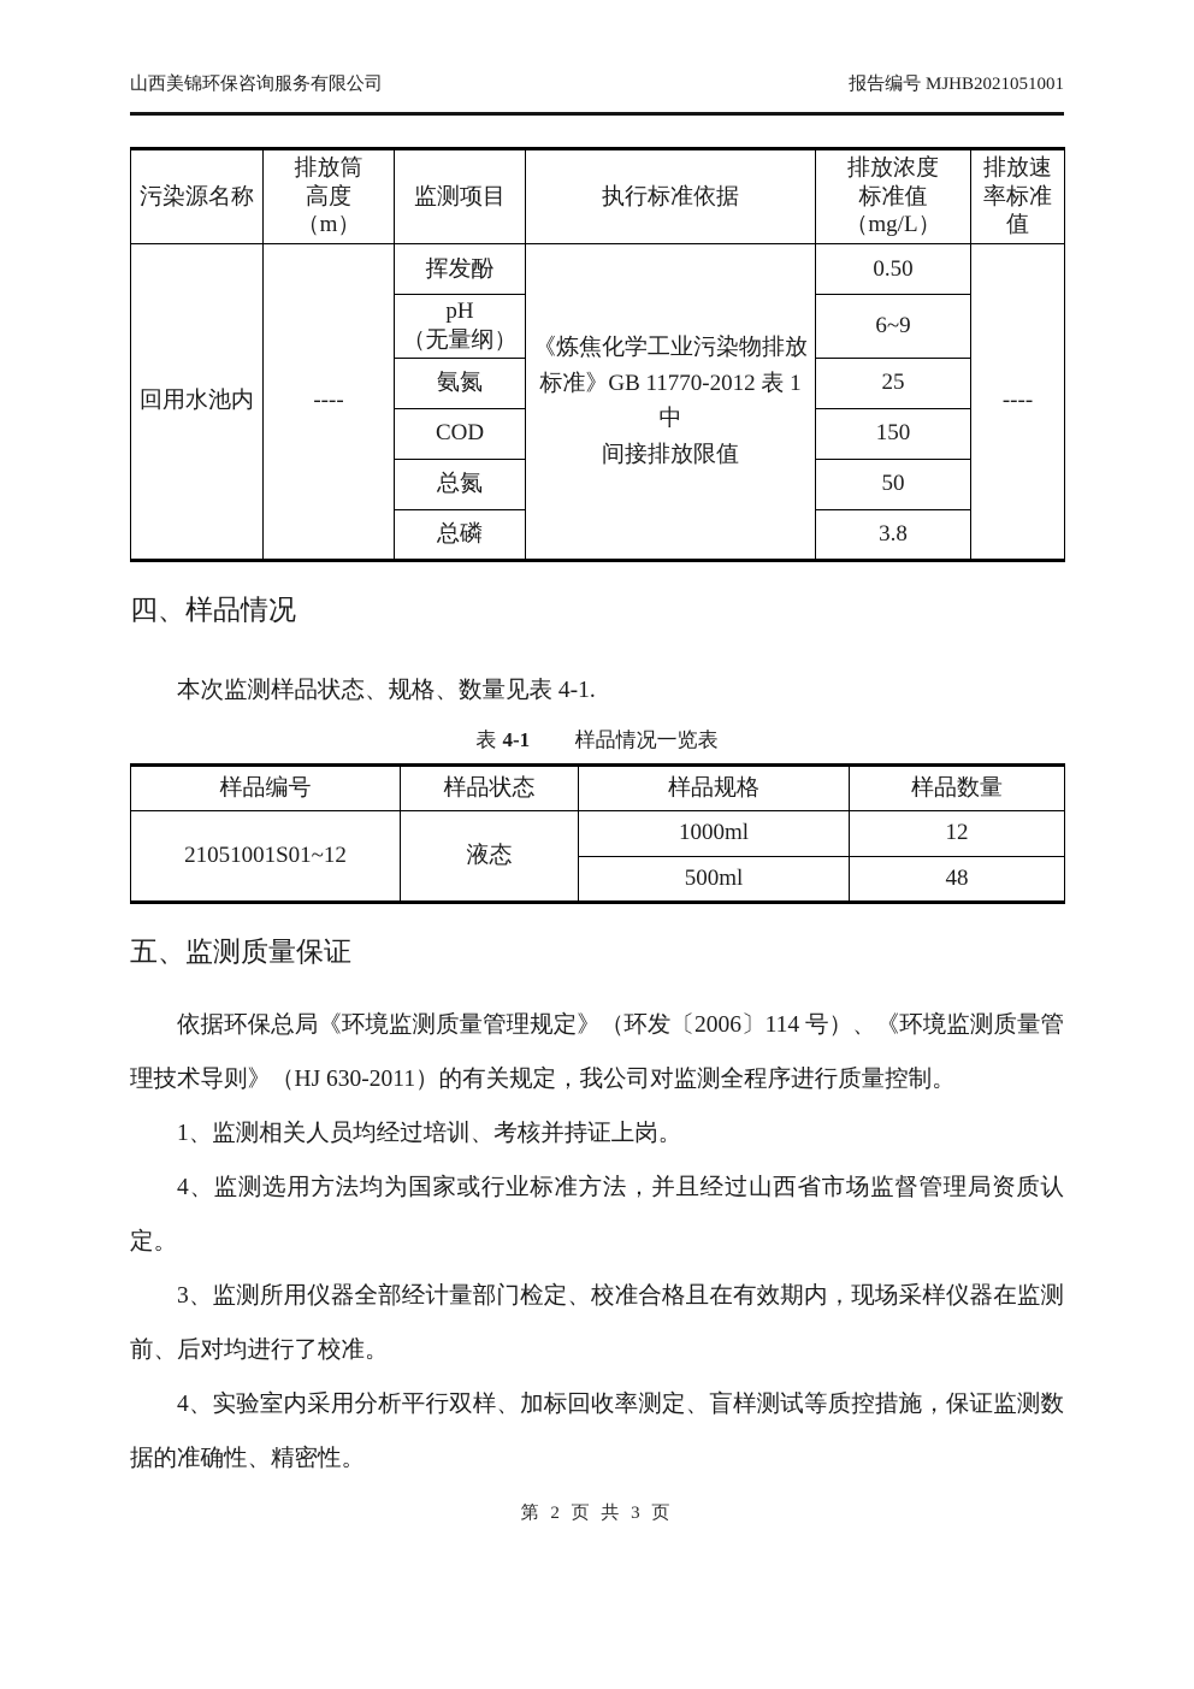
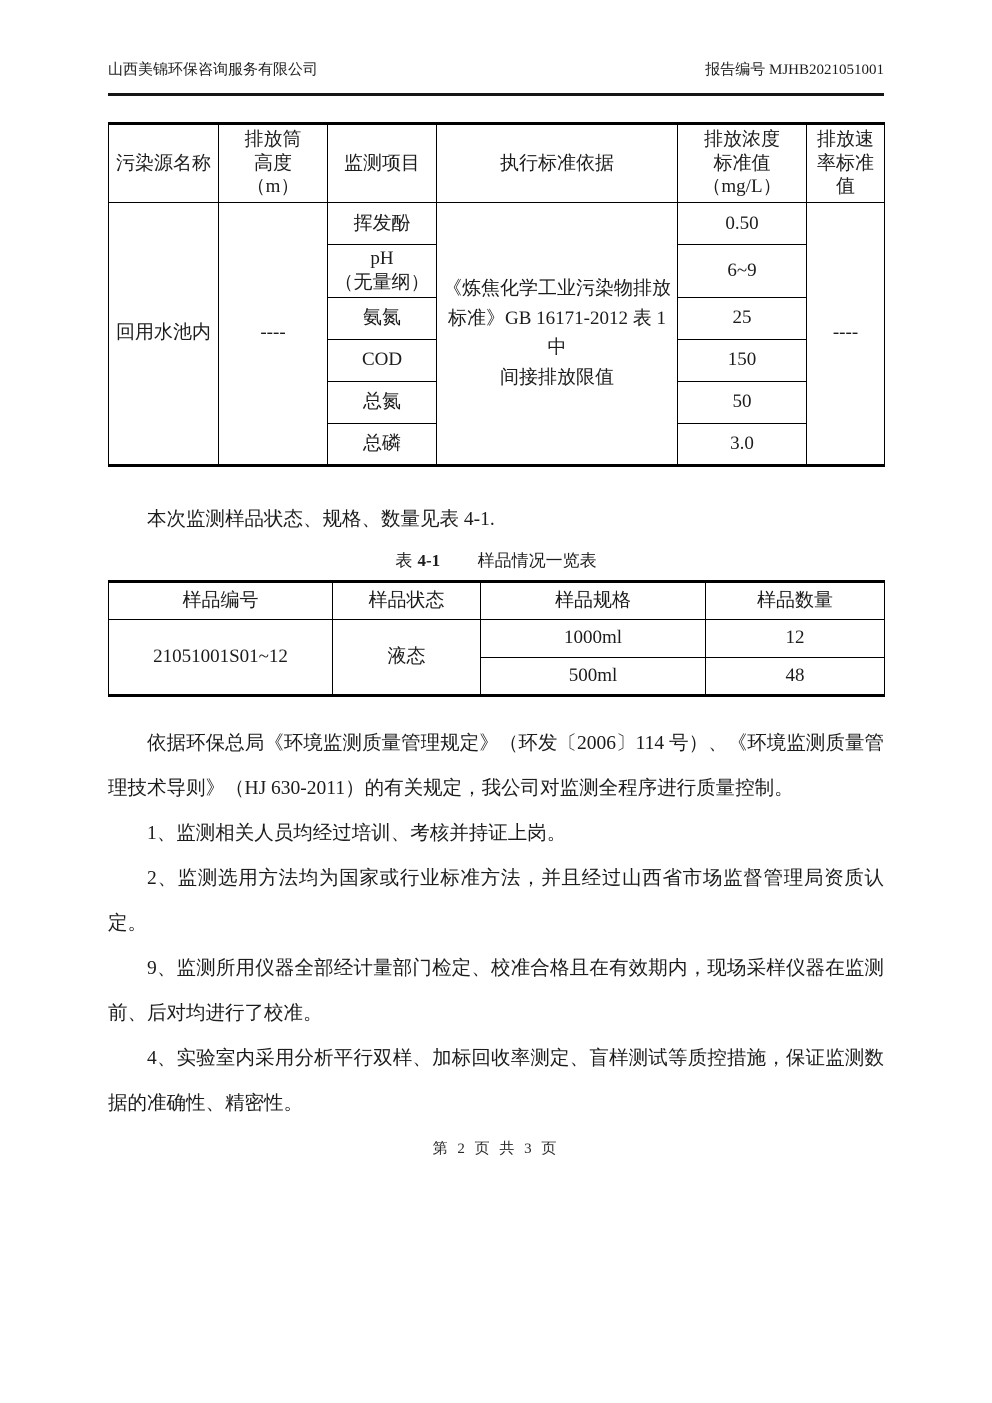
  山西美锦环保咨询服务有限公司
  报告编号 MJHB2021051001
  污染源名称	排放筒 高度 （m）	监测项目	执行标准依据	排放浓度 标准值（mg/L）	排放速 率标准 值
- 回用水池内	----	挥发酚	《炼焦化学工业污染物排放 标准》GB 11770-2012 表 1 中 间接排放限值	0.50	----
+ 回用水池内	----	挥发酚	《炼焦化学工业污染物排放 标准》GB 16171-2012 表 1 中 间接排放限值	0.50	----
  pH （无量纲）	6~9
  氨氮	25
  COD	150
  总氮	50
- 总磷	3.8
+ 总磷	3.0
- 四、样品情况
  本次监测样品状态、规格、数量见表 4-1.
  表 4-1 样品情况一览表
  样品编号	样品状态	样品规格	样品数量
  21051001S01~12	液态	1000ml	12
  500ml	48
- 五、监测质量保证
  依据环保总局《环境监测质量管理规定》（环发〔2006〕114 号）、《环境监测质量管理技术导则》（HJ 630-2011）的有关规定，我公司对监测全程序进行质量控制。
  1、监测相关人员均经过培训、考核并持证上岗。
- 4、监测选用方法均为国家或行业标准方法，并且经过山西省市场监督管理局资质认定。
+ 2、监测选用方法均为国家或行业标准方法，并且经过山西省市场监督管理局资质认定。
- 3、监测所用仪器全部经计量部门检定、校准合格且在有效期内，现场采样仪器在监测前、后对均进行了校准。
+ 9、监测所用仪器全部经计量部门检定、校准合格且在有效期内，现场采样仪器在监测前、后对均进行了校准。
  4、实验室内采用分析平行双样、加标回收率测定、盲样测试等质控措施，保证监测数据的准确性、精密性。
  第 2 页 共 3 页
